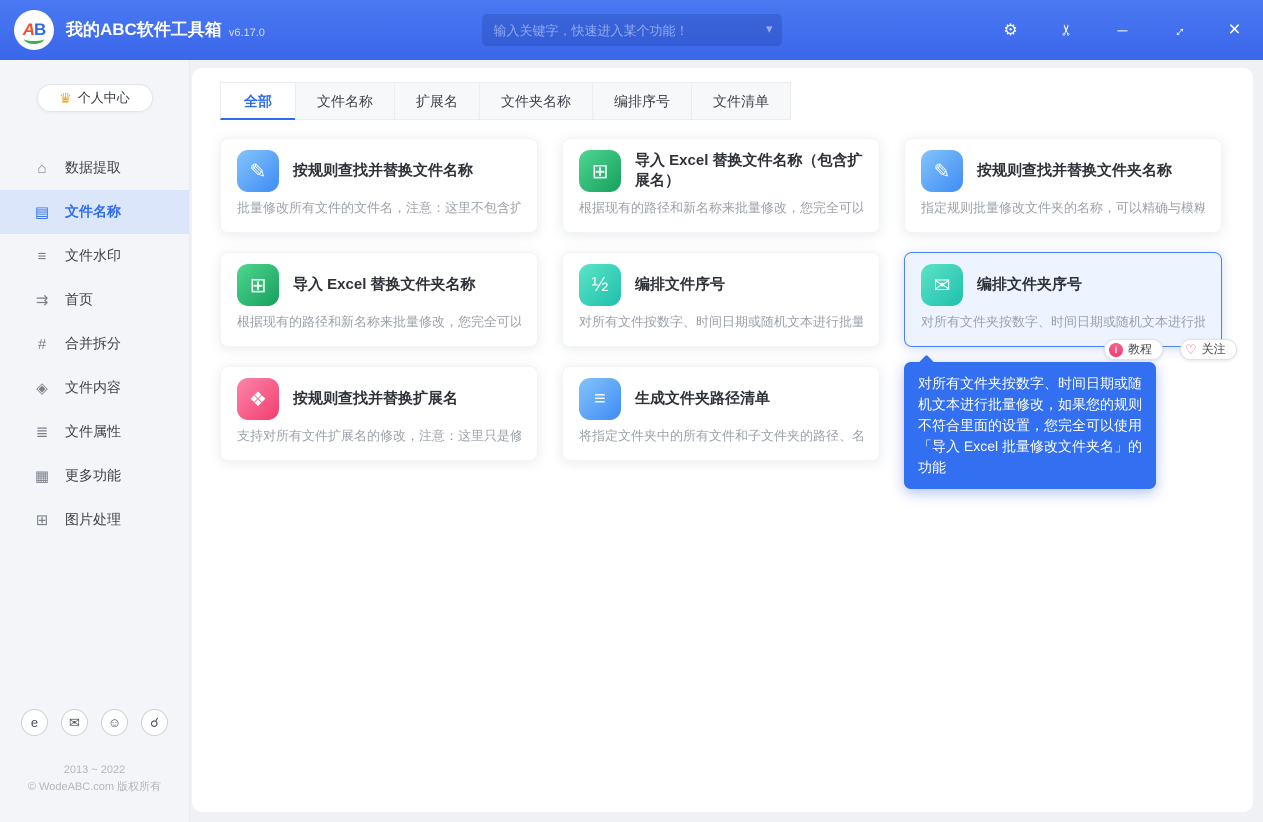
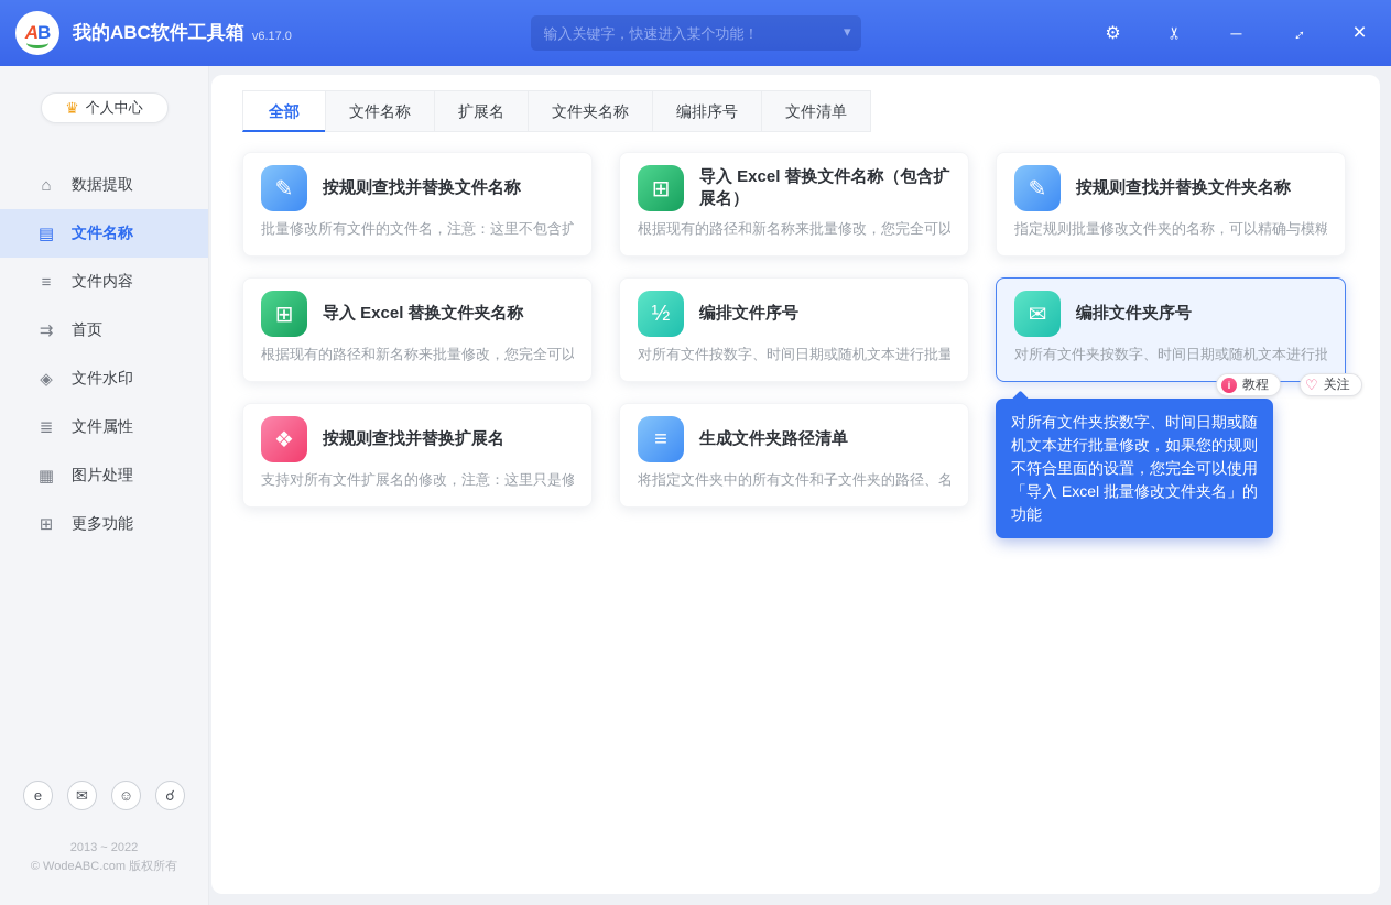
  A
  B
  我的ABC软件工具箱
  v6.17.0
  输入关键字，快速进入某个功能！
  ▾
  ⚙
  ─
  ×
  ♛
  个人中心
  ⌂
  数据提取
  ▤
  文件名称
  ≡
- 文件水印
+ 文件内容
  ⇉
  首页
- #
- 合并拆分
  ◈
- 文件内容
+ 文件水印
  ≣
  文件属性
  ▦
- 更多功能
+ 图片处理
  ⊞
- 图片处理
+ 更多功能
  e
  ✉
  ☺
  ☌
  2013 ~ 2022
  © WodeABC.com 版权所有
  全部
  文件名称
  扩展名
  文件夹名称
  编排序号
  文件清单
  ✎
  按规则查找并替换文件名称
  批量修改所有文件的文件名，注意：这里不包含扩
  ⊞
  导入 Excel 替换文件名称（包含扩展名）
  根据现有的路径和新名称来批量修改，您完全可以
  ✎
  按规则查找并替换文件夹名称
  指定规则批量修改文件夹的名称，可以精确与模糊
  ⊞
  导入 Excel 替换文件夹名称
  根据现有的路径和新名称来批量修改，您完全可以
  ½
  编排文件序号
  对所有文件按数字、时间日期或随机文本进行批量
  ✉
  编排文件夹序号
  对所有文件夹按数字、时间日期或随机文本进行批
  ❖
  按规则查找并替换扩展名
  支持对所有文件扩展名的修改，注意：这里只是修
  ≡
  生成文件夹路径清单
  将指定文件夹中的所有文件和子文件夹的路径、名
  对所有文件夹按数字、时间日期或随机文本进行批量修改，如果您的规则不符合里面的设置，您完全可以使用「导入 Excel 批量修改文件夹名」的功能
  i
  教程
  ♡
  关注
